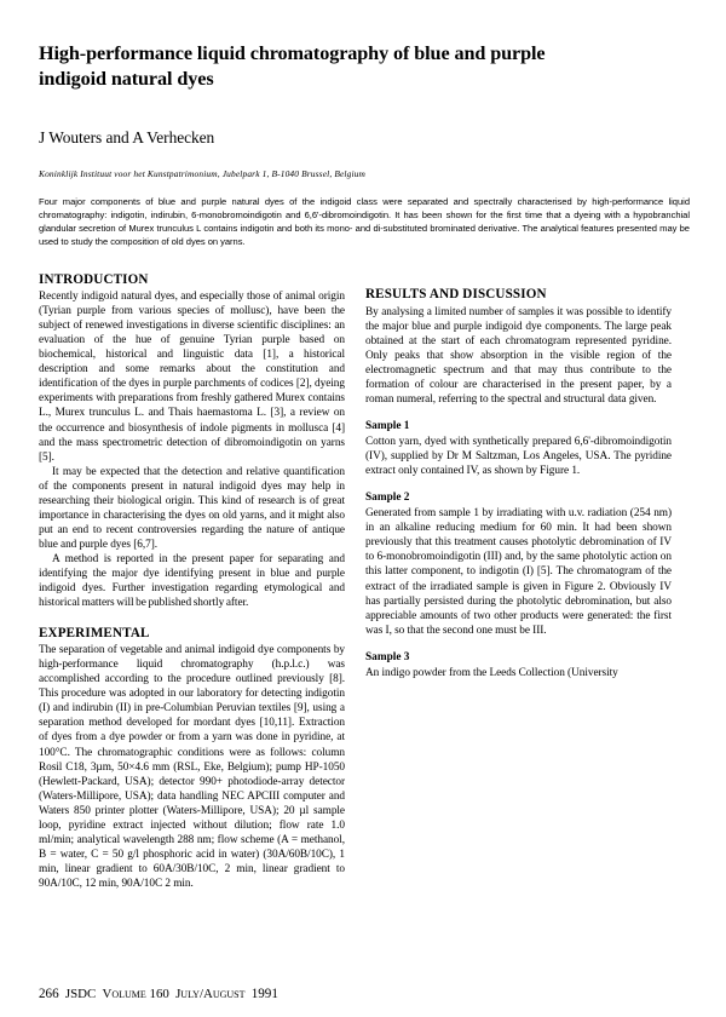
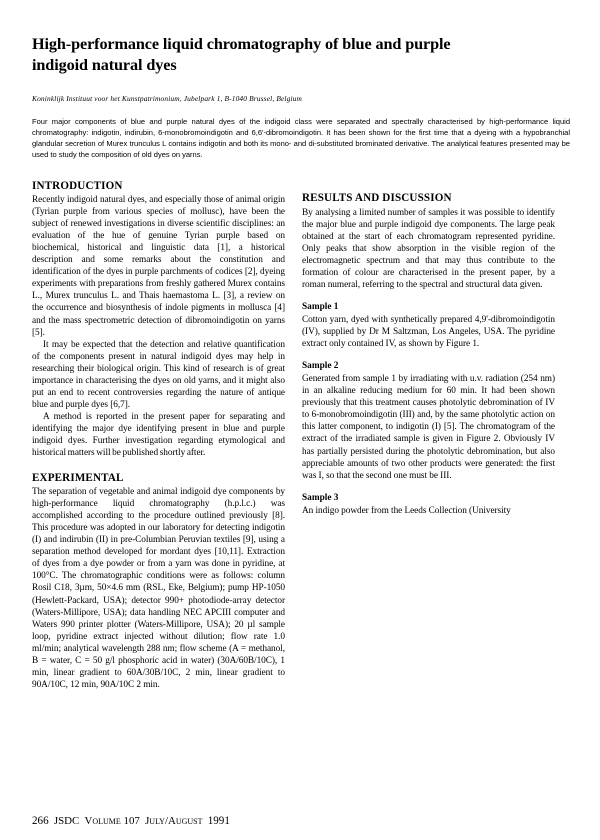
  High-performance liquid chromatography of blue and purple indigoid natural dyes
- J Wouters and A Verhecken
  Koninklijk Instituut voor het Kunstpatrimonium, Jubelpark 1, B-1040 Brussel, Belgium
  Four major components of blue and purple natural dyes of the indigoid class were separated and spectrally characterised by high-performance liquid chromatography: indigotin, indirubin, 6-monobromoindigotin and 6,6'-dibromoindigotin. It has been shown for the first time that a dyeing with a hypobranchial glandular secretion of Murex trunculus L contains indigotin and both its mono- and di-substituted brominated derivative. The analytical features presented may be used to study the composition of old dyes on yarns.
  INTRODUCTION
  Recently indigoid natural dyes, and especially those of animal origin (Tyrian purple from various species of mollusc), have been the subject of renewed investigations in diverse scientific disciplines: an evaluation of the hue of genuine Tyrian purple based on biochemical, historical and linguistic data [1], a historical description and some remarks about the constitution and identification of the dyes in purple parchments of codices [2], dyeing experiments with preparations from freshly gathered Murex contains L., Murex trunculus L. and Thais haemastoma L. [3], a review on the occurrence and biosynthesis of indole pigments in mollusca [4] and the mass spectrometric detection of dibromoindigotin on yarns [5].
  It may be expected that the detection and relative quantification of the components present in natural indigoid dyes may help in researching their biological origin. This kind of research is of great importance in characterising the dyes on old yarns, and it might also put an end to recent controversies regarding the nature of antique blue and purple dyes [6,7].
  A method is reported in the present paper for separating and identifying the major dye identifying present in blue and purple indigoid dyes. Further investigation regarding etymological and historical matters will be published shortly after.
  EXPERIMENTAL
- The separation of vegetable and animal indigoid dye components by high-performance liquid chromatography (h.p.l.c.) was accomplished according to the procedure outlined previously [8]. This procedure was adopted in our laboratory for detecting indigotin (I) and indirubin (II) in pre-Columbian Peruvian textiles [9], using a separation method developed for mordant dyes [10,11]. Extraction of dyes from a dye powder or from a yarn was done in pyridine, at 100°C. The chromatographic conditions were as follows: column Rosil C18, 3µm, 50×4.6 mm (RSL, Eke, Belgium); pump HP-1050 (Hewlett-Packard, USA); detector 990+ photodiode-array detector (Waters-Millipore, USA); data handling NEC APCIII computer and Waters 850 printer plotter (Waters-Millipore, USA); 20 µl sample loop, pyridine extract injected without dilution; flow rate 1.0 ml/min; analytical wavelength 288 nm; flow scheme (A = methanol, B = water, C = 50 g/l phosphoric acid in water) (30A/60B/10C), 1 min, linear gradient to 60A/30B/10C, 2 min, linear gradient to 90A/10C, 12 min, 90A/10C 2 min.
+ The separation of vegetable and animal indigoid dye components by high-performance liquid chromatography (h.p.l.c.) was accomplished according to the procedure outlined previously [8]. This procedure was adopted in our laboratory for detecting indigotin (I) and indirubin (II) in pre-Columbian Peruvian textiles [9], using a separation method developed for mordant dyes [10,11]. Extraction of dyes from a dye powder or from a yarn was done in pyridine, at 100°C. The chromatographic conditions were as follows: column Rosil C18, 3µm, 50×4.6 mm (RSL, Eke, Belgium); pump HP-1050 (Hewlett-Packard, USA); detector 990+ photodiode-array detector (Waters-Millipore, USA); data handling NEC APCIII computer and Waters 990 printer plotter (Waters-Millipore, USA); 20 µl sample loop, pyridine extract injected without dilution; flow rate 1.0 ml/min; analytical wavelength 288 nm; flow scheme (A = methanol, B = water, C = 50 g/l phosphoric acid in water) (30A/60B/10C), 1 min, linear gradient to 60A/30B/10C, 2 min, linear gradient to 90A/10C, 12 min, 90A/10C 2 min.
  RESULTS AND DISCUSSION
  By analysing a limited number of samples it was possible to identify the major blue and purple indigoid dye components. The large peak obtained at the start of each chromatogram represented pyridine. Only peaks that show absorption in the visible region of the electromagnetic spectrum and that may thus contribute to the formation of colour are characterised in the present paper, by a roman numeral, referring to the spectral and structural data given.
  Sample 1
- Cotton yarn, dyed with synthetically prepared 6,6'-dibromoindigotin (IV), supplied by Dr M Saltzman, Los Angeles, USA. The pyridine extract only contained IV, as shown by Figure 1.
+ Cotton yarn, dyed with synthetically prepared 4,9'-dibromoindigotin (IV), supplied by Dr M Saltzman, Los Angeles, USA. The pyridine extract only contained IV, as shown by Figure 1.
  Sample 2
  Generated from sample 1 by irradiating with u.v. radiation (254 nm) in an alkaline reducing medium for 60 min. It had been shown previously that this treatment causes photolytic debromination of IV to 6-monobromoindigotin (III) and, by the same photolytic action on this latter component, to indigotin (I) [5]. The chromatogram of the extract of the irradiated sample is given in Figure 2. Obviously IV has partially persisted during the photolytic debromination, but also appreciable amounts of two other products were generated: the first was I, so that the second one must be III.
  Sample 3
  An indigo powder from the Leeds Collection (University
- 266 JSDC Volume 160 July/August 1991
+ 266 JSDC Volume 107 July/August 1991
